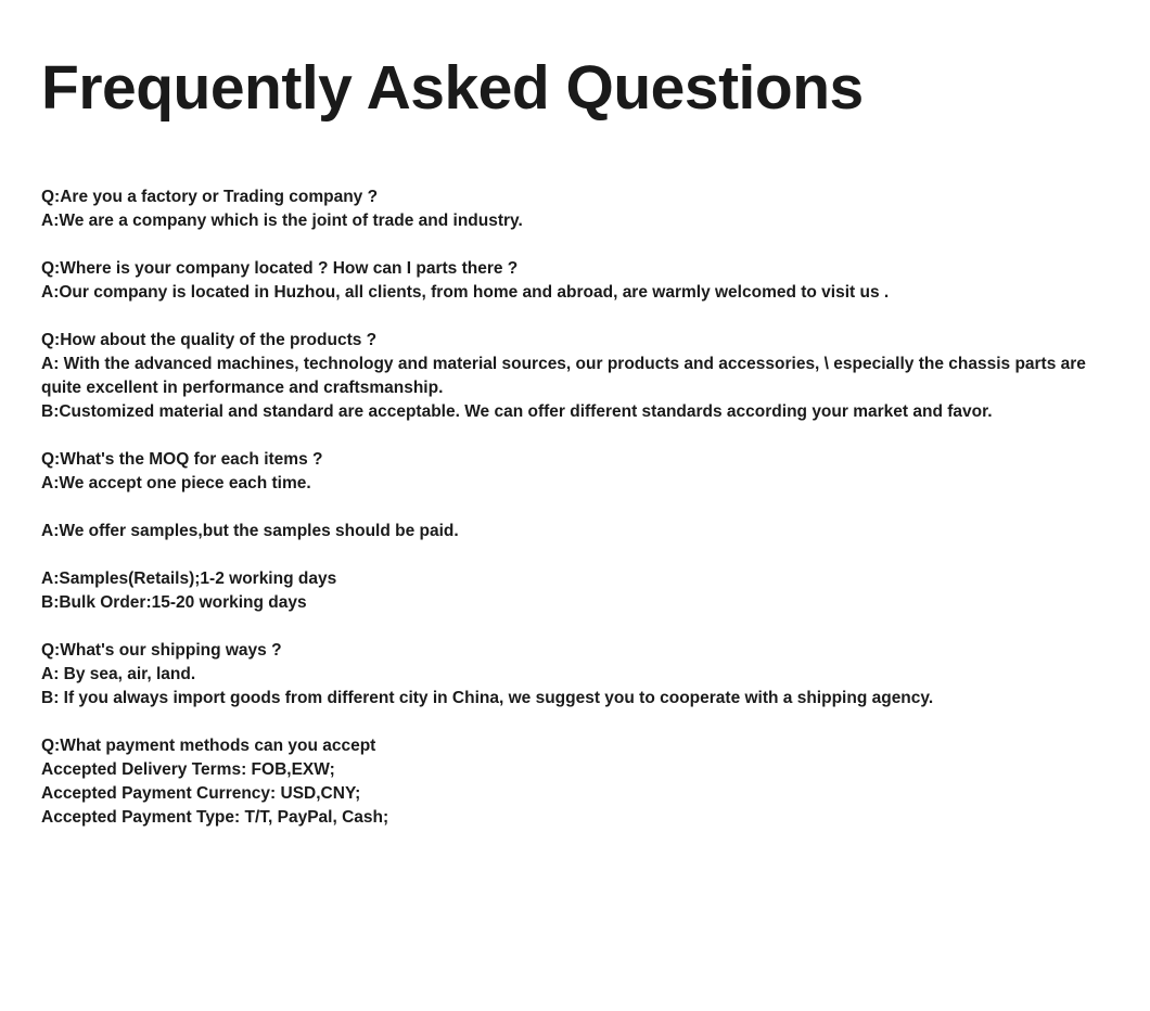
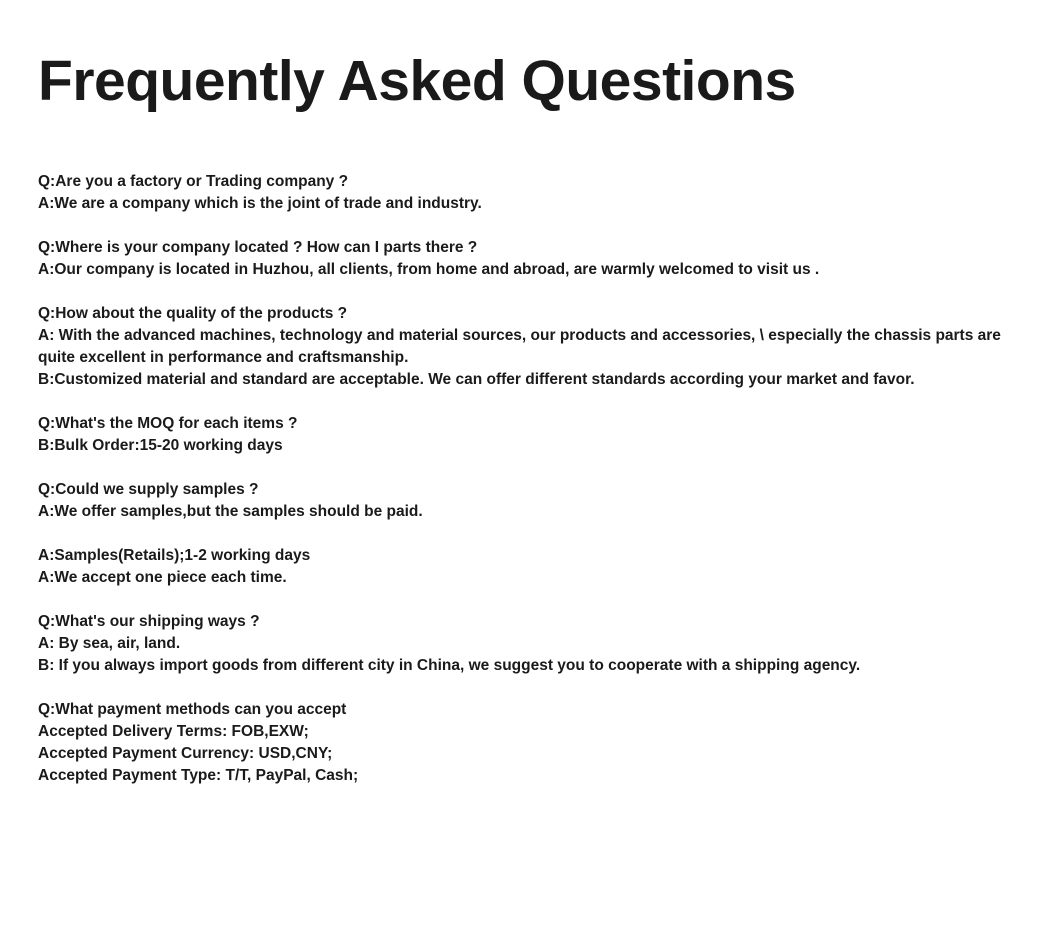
  Frequently Asked Questions
  Q:Are you a factory or Trading company ?
  A:We are a company which is the joint of trade and industry.
  Q:Where is your company located ? How can I parts there ?
  A:Our company is located in Huzhou, all clients, from home and abroad, are warmly welcomed to visit us .
  Q:How about the quality of the products ?
  A: With the advanced machines, technology and material sources, our products and accessories, \ especially the chassis parts are quite excellent in performance and craftsmanship.
  B:Customized material and standard are acceptable. We can offer different standards according your market and favor.
  Q:What's the MOQ for each items ?
- A:We accept one piece each time.
+ B:Bulk Order:15-20 working days
+ Q:Could we supply samples ?
  A:We offer samples,but the samples should be paid.
  A:Samples(Retails);1-2 working days
- B:Bulk Order:15-20 working days
+ A:We accept one piece each time.
  Q:What's our shipping ways ?
  A: By sea, air, land.
  B: If you always import goods from different city in China, we suggest you to cooperate with a shipping agency.
  Q:What payment methods can you accept
  Accepted Delivery Terms: FOB,EXW;
  Accepted Payment Currency: USD,CNY;
  Accepted Payment Type: T/T, PayPal, Cash;
